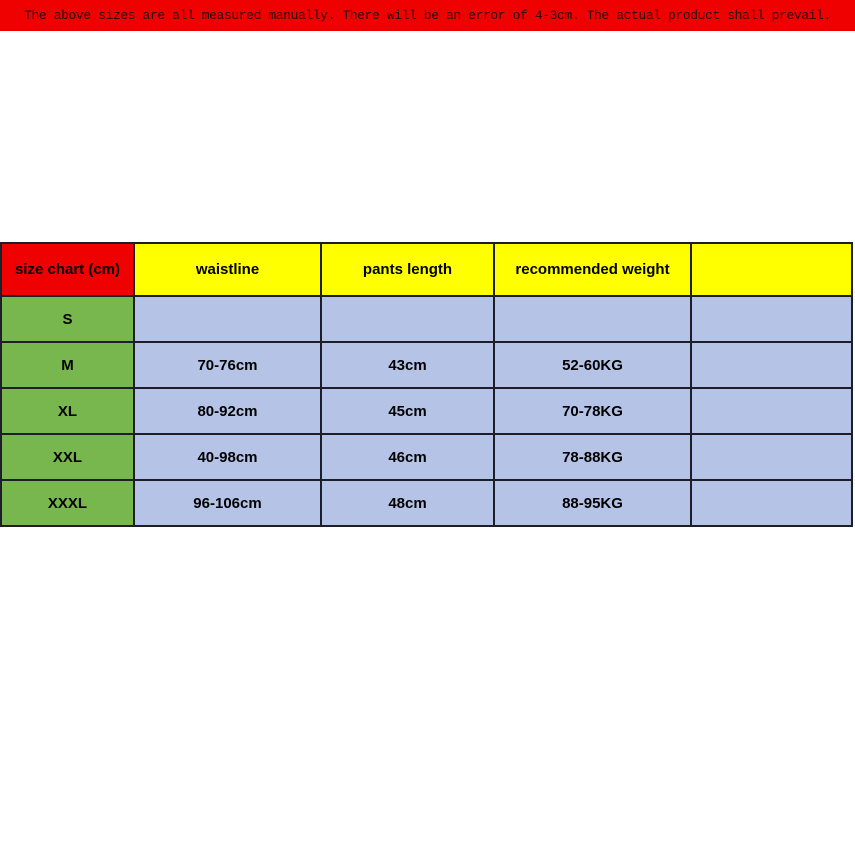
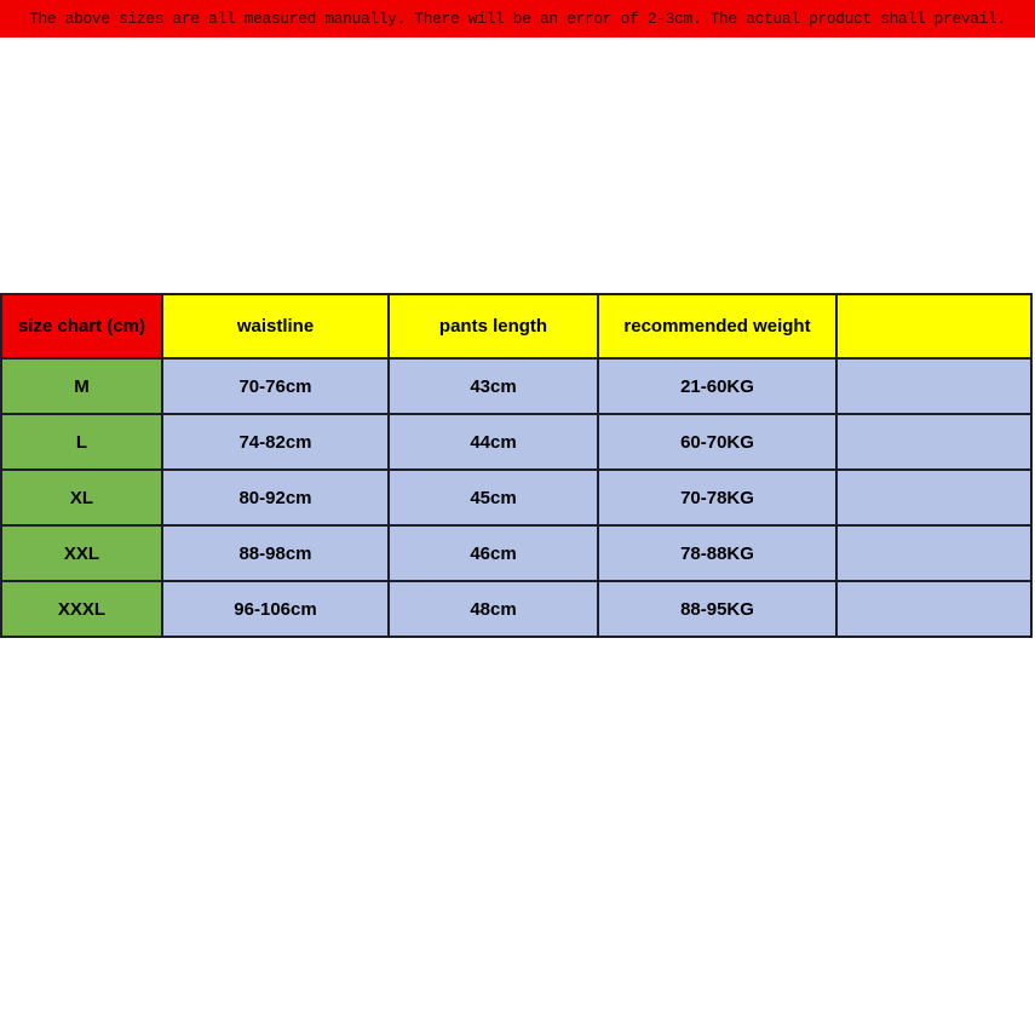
  size chart (cm)	waistline	pants length	recommended weight
- S
- M	70-76cm	43cm	52-60KG
+ M	70-76cm	43cm	21-60KG
+ L	74-82cm	44cm	60-70KG
  XL	80-92cm	45cm	70-78KG
- XXL	40-98cm	46cm	78-88KG
+ XXL	88-98cm	46cm	78-88KG
  XXXL	96-106cm	48cm	88-95KG
- The above sizes are all measured manually. There will be an error of 4-3cm. The actual product shall prevail.
+ The above sizes are all measured manually. There will be an error of 2-3cm. The actual product shall prevail.
